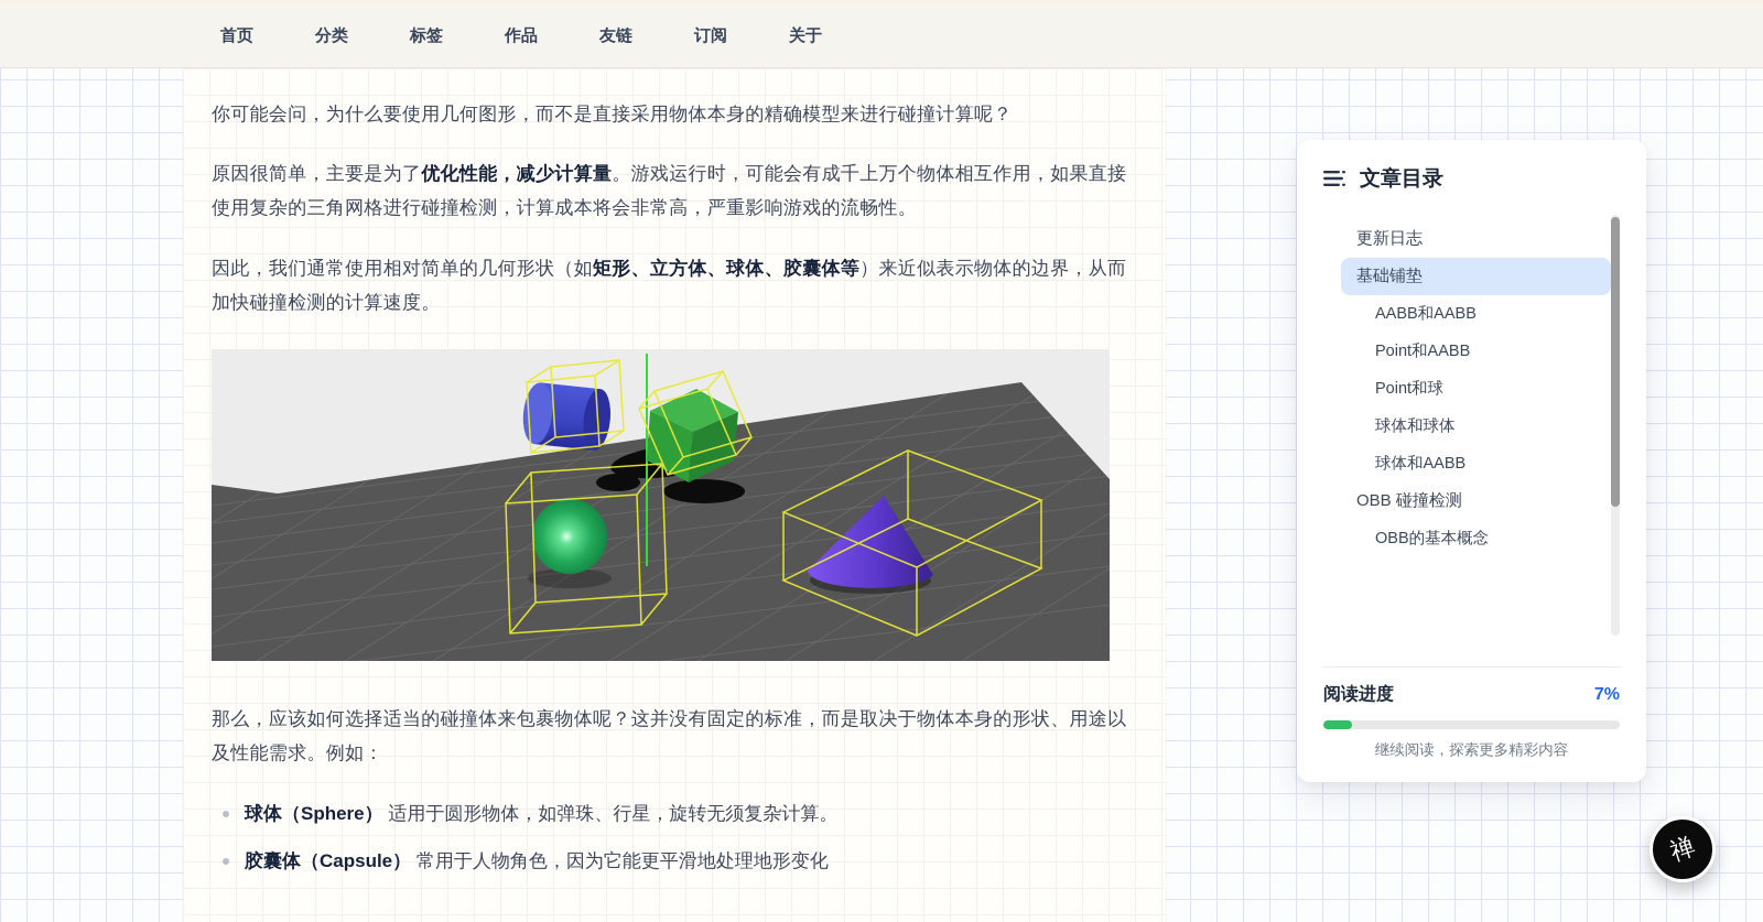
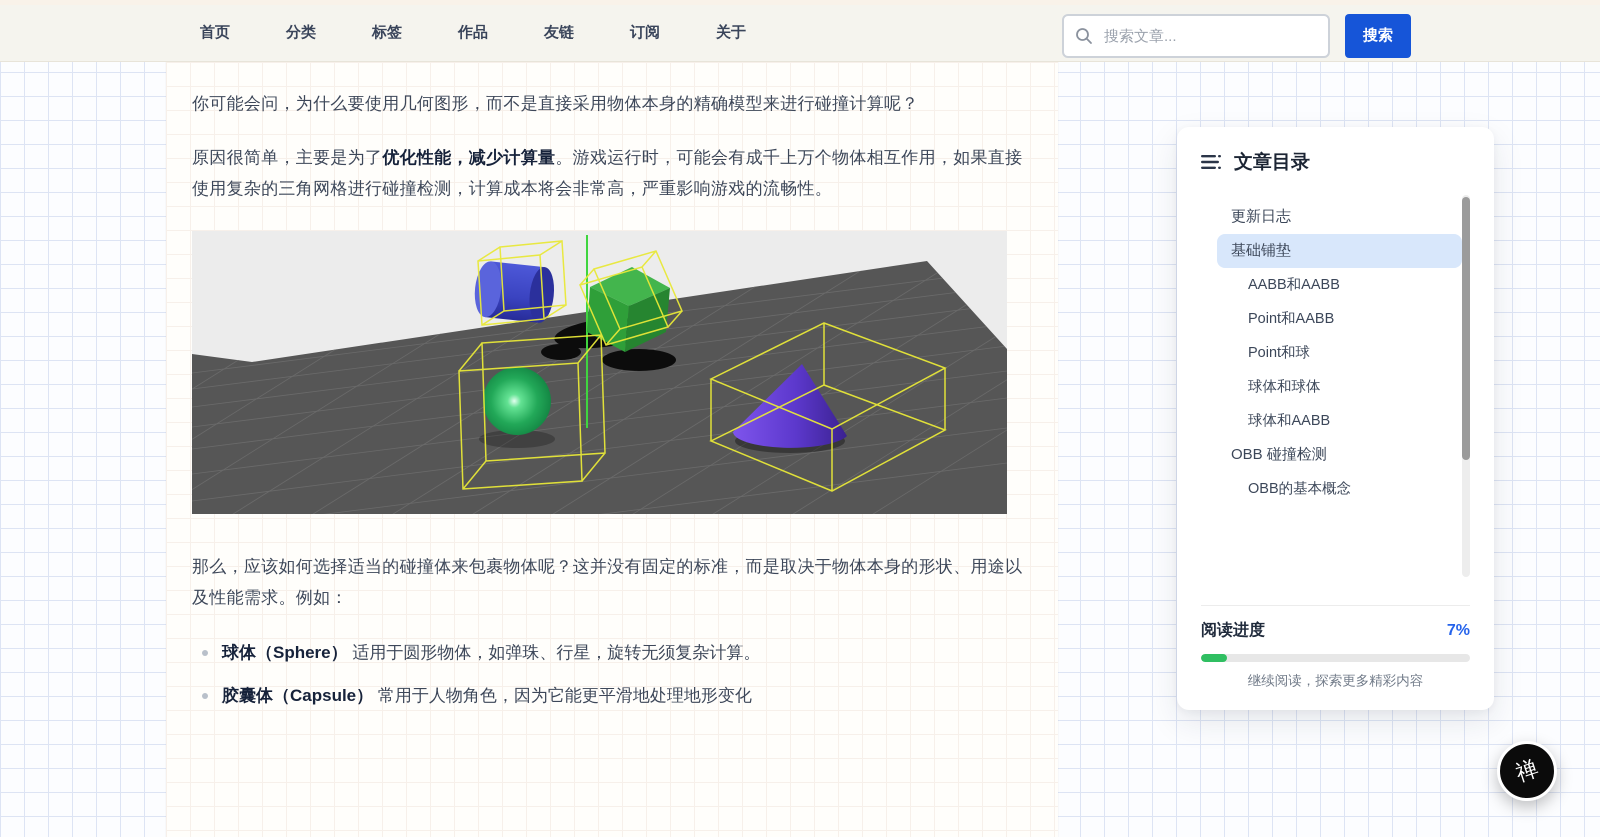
  首页
  分类
  标签
  作品
  友链
  订阅
  关于
+ 搜索文章...
+ 搜索
  你可能会问，为什么要使用几何图形，而不是直接采用物体本身的精确模型来进行碰撞计算呢？
  原因很简单，主要是为了优化性能，减少计算量。游戏运行时，可能会有成千上万个物体相互作用，如果直接使用复杂的三角网格进行碰撞检测，计算成本将会非常高，严重影响游戏的流畅性。
- 因此，我们通常使用相对简单的几何形状（如矩形、立方体、球体、胶囊体等）来近似表示物体的边界，从而加快碰撞检测的计算速度。
  那么，应该如何选择适当的碰撞体来包裹物体呢？这并没有固定的标准，而是取决于物体本身的形状、用途以及性能需求。例如：
  球体（Sphere） 适用于圆形物体，如弹珠、行星，旋转无须复杂计算。
  胶囊体（Capsule） 常用于人物角色，因为它能更平滑地处理地形变化
  文章目录
  更新日志
  基础铺垫
  AABB和AABB
  Point和AABB
  Point和球
  球体和球体
  球体和AABB
  OBB 碰撞检测
  OBB的基本概念
  阅读进度
  7%
  继续阅读，探索更多精彩内容
